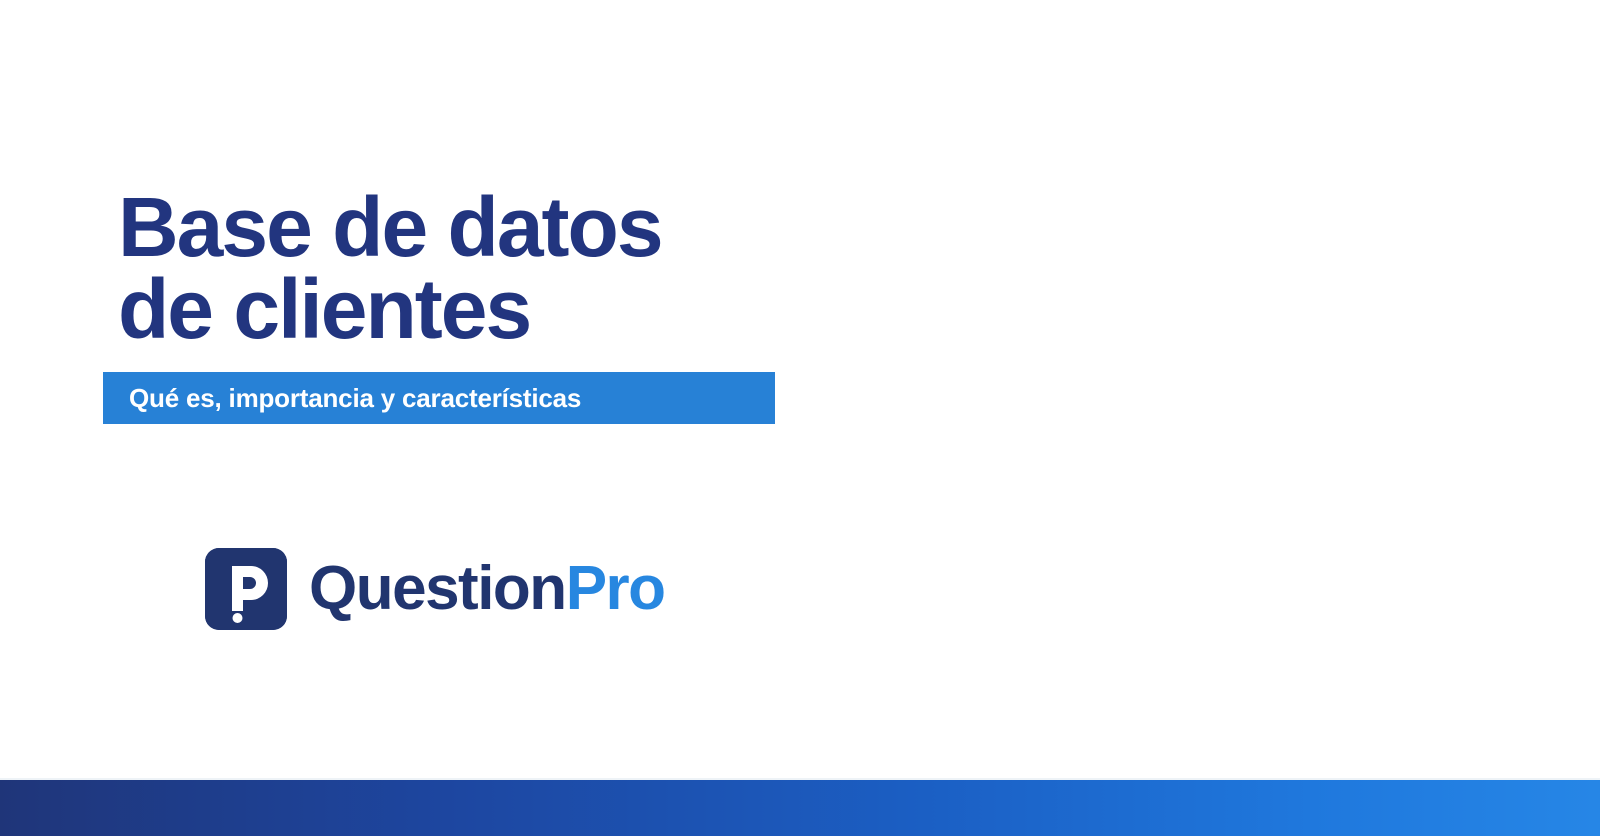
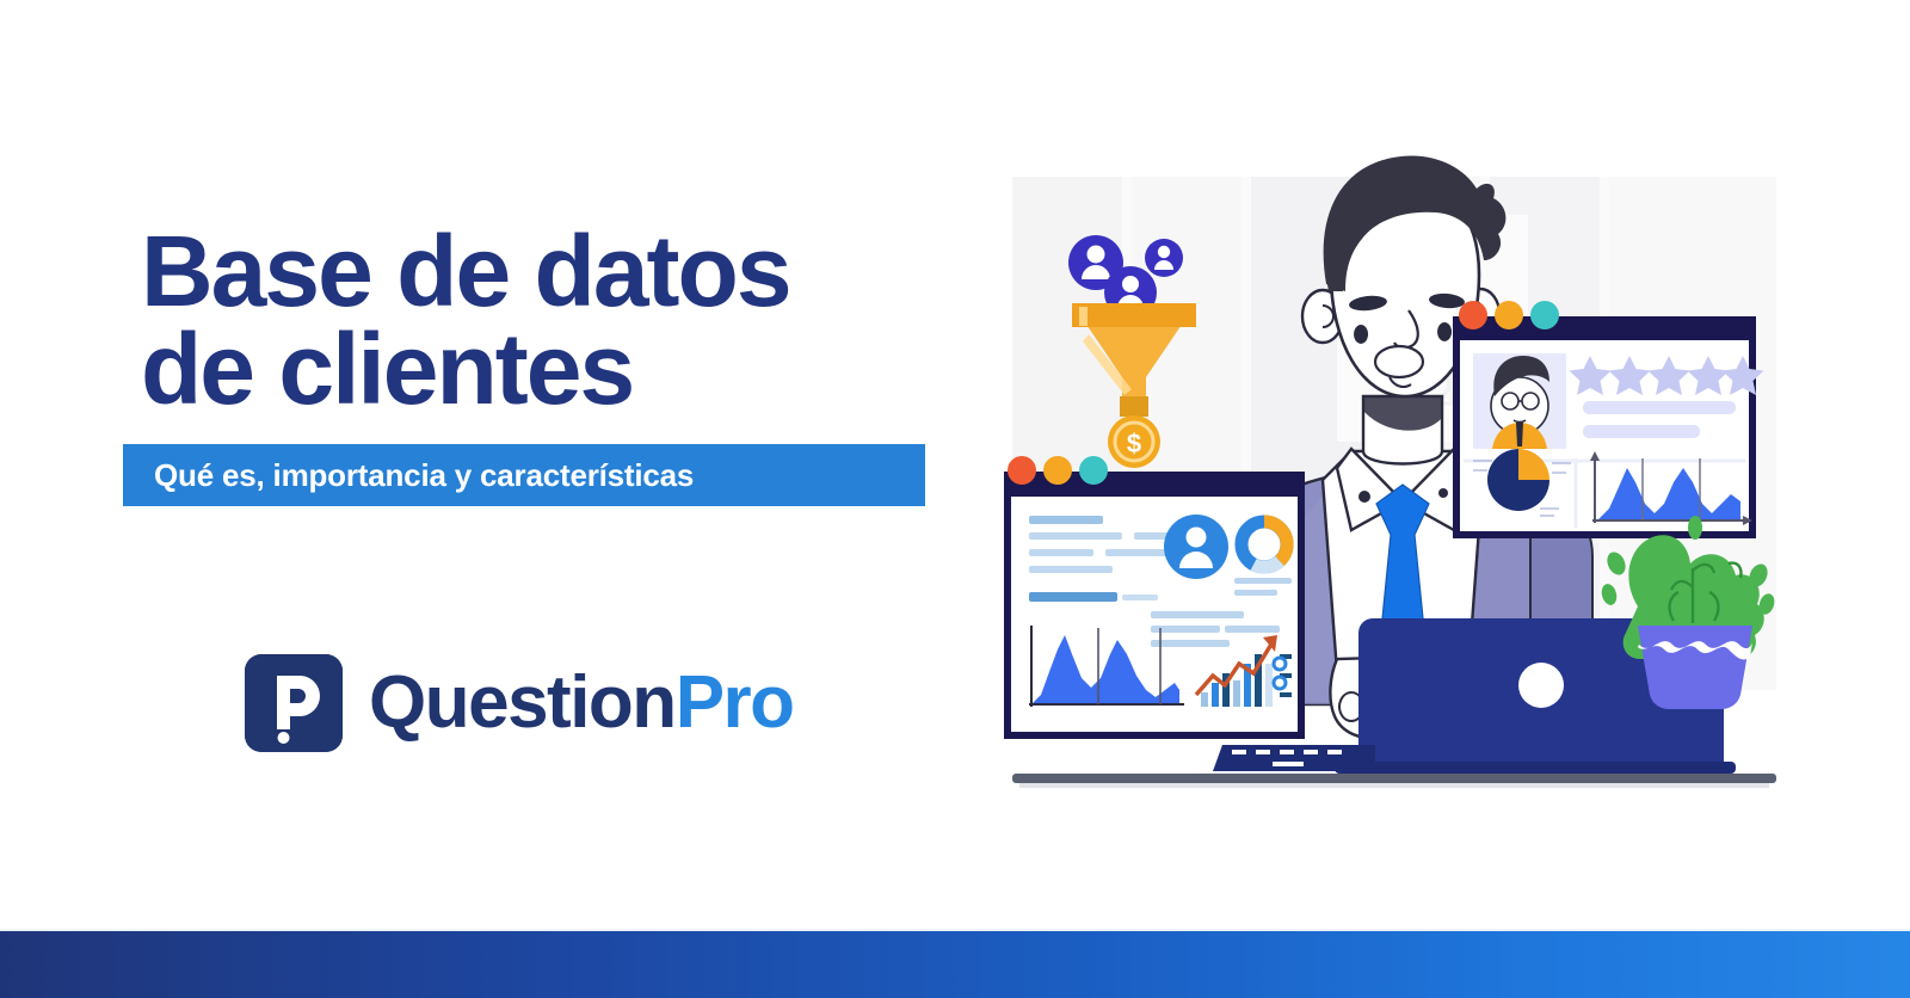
  Base de datos
  de clientes
  Qué es, importancia y características
  QuestionPro
+ $
